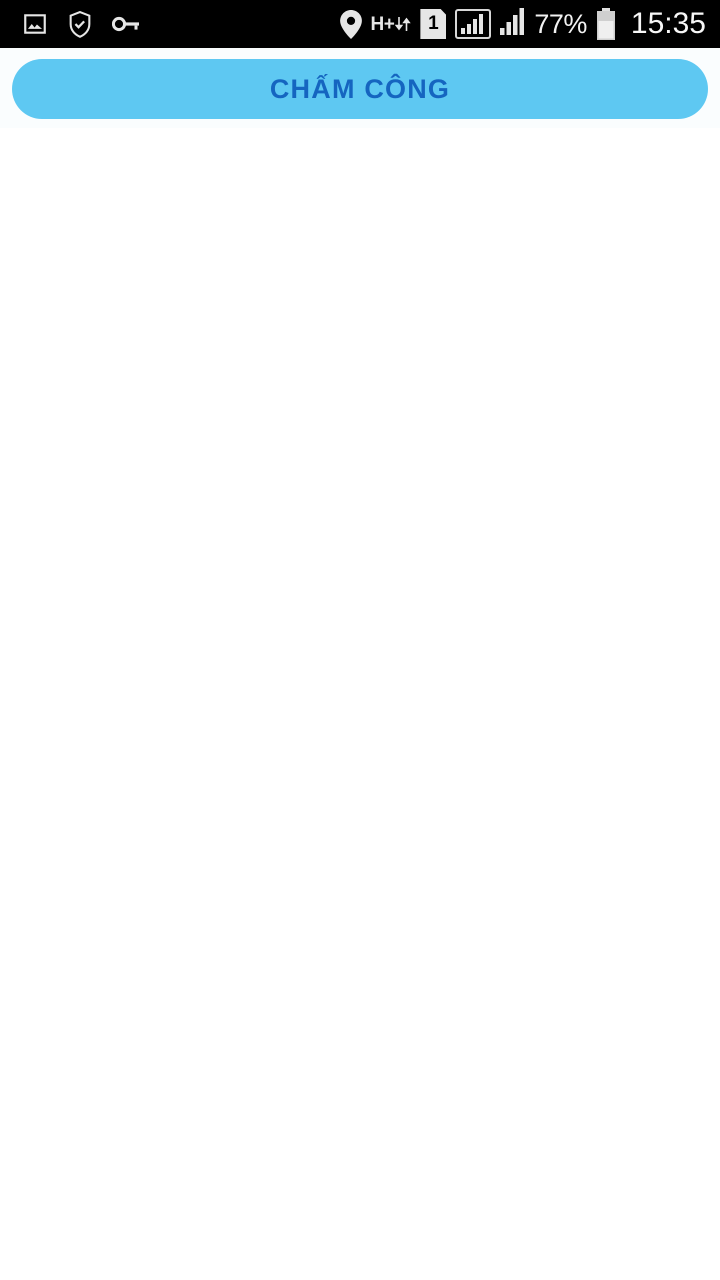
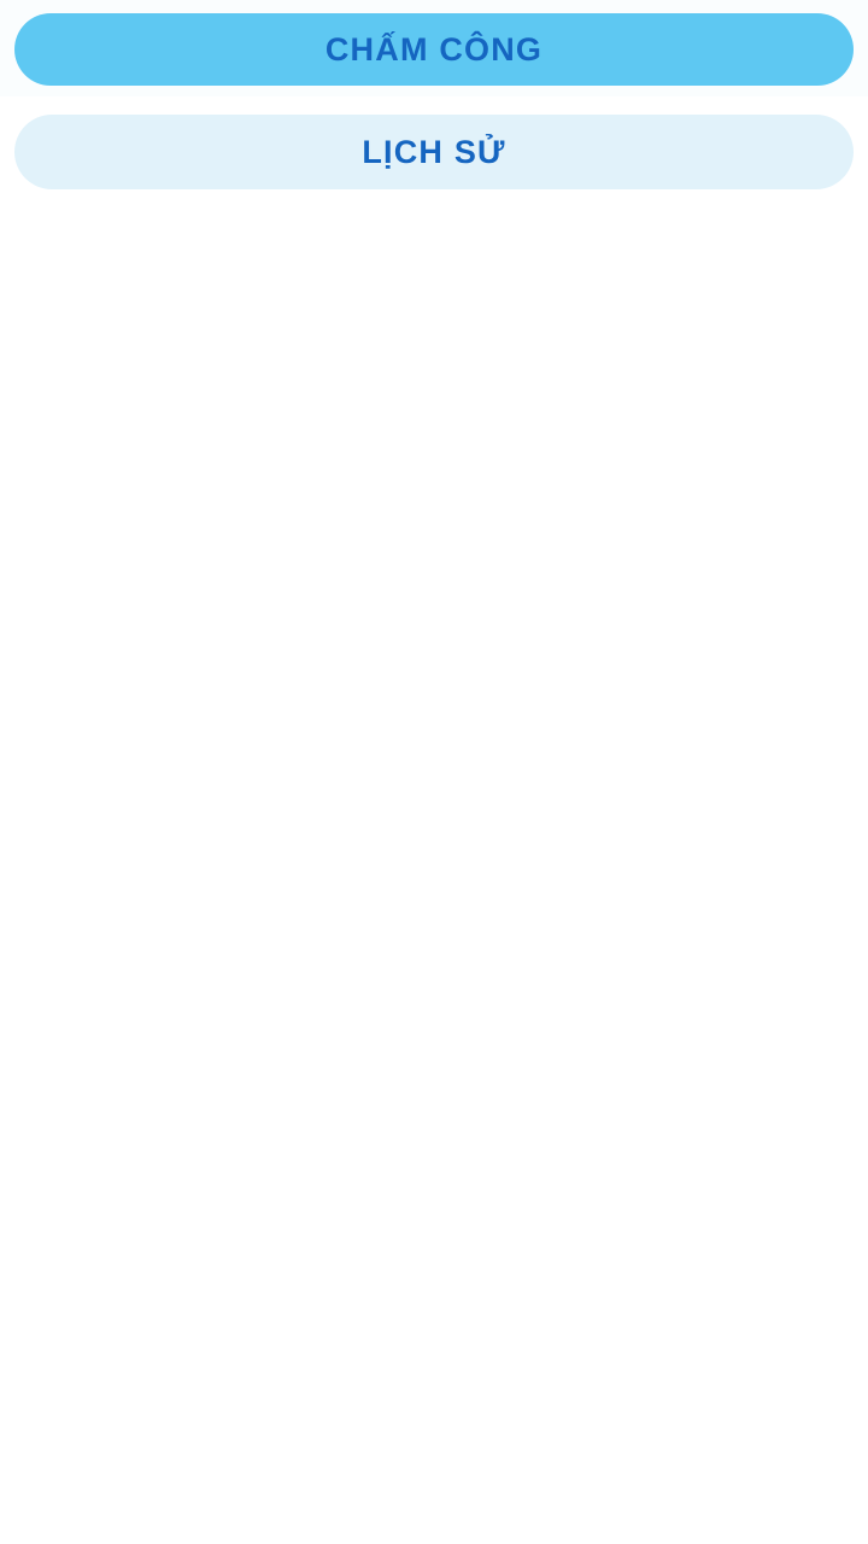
- H+
- 1
- 77%
- 15:35
  CHẤM CÔNG
+ LỊCH SỬ
